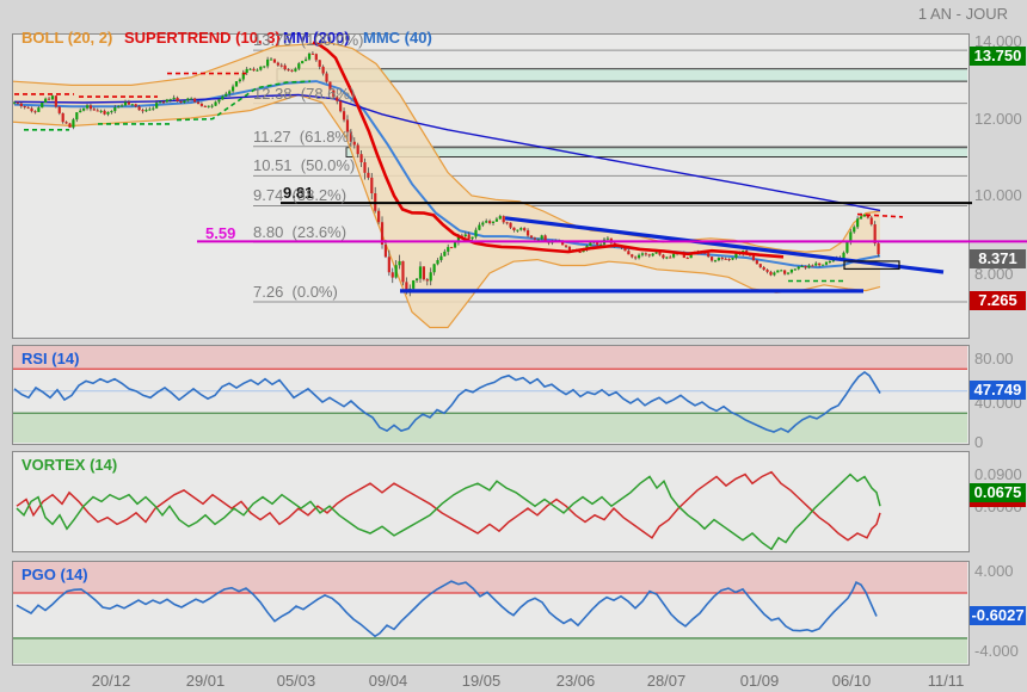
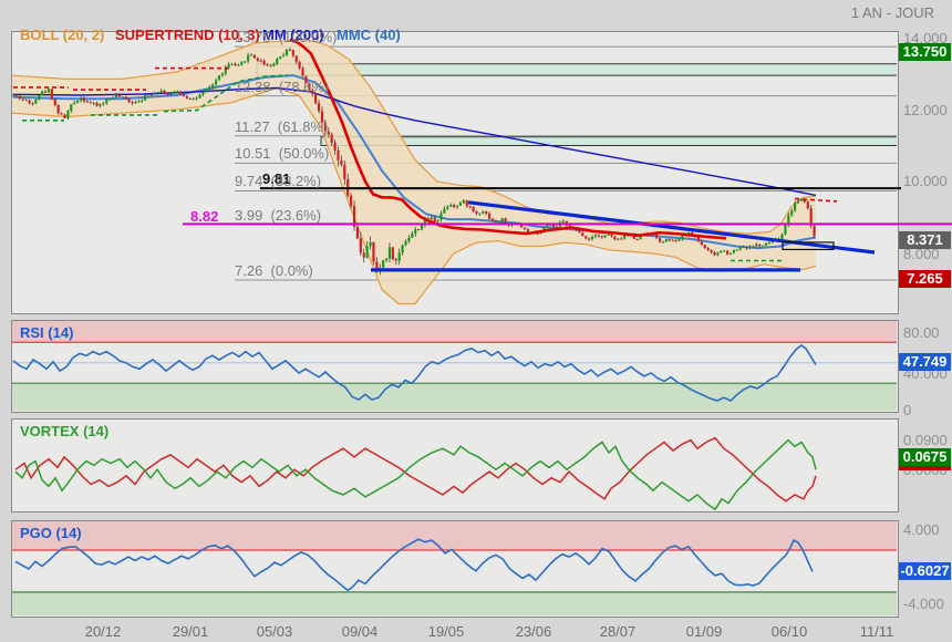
  1 AN - JOUR
  BOLL (20, 2)
  SUPERTREND (10, 3)
  MM (200)
  MMC (40)
  9.81
- 5.59
+ 8.82
  RSI (14)
  VORTEX (14)
  PGO (14)
  13.75 (100.0%)
  12.38 (78.6%)
  11.27 (61.8%)
  10.51 (50.0%)
  9.74 (38.2%)
- 8.80 (23.6%)
+ 3.99 (23.6%)
  7.26 (0.0%)
  14.000
  12.000
  10.000
  8.000
  13.750
  8.371
  7.265
  80.00
  40.000
  0
  47.749
  0.0900
  0.0675
  4.000
  -4.000
  -0.6027
  20/12
  29/01
  05/03
  09/04
  19/05
  23/06
  28/07
  01/09
  06/10
  11/11
